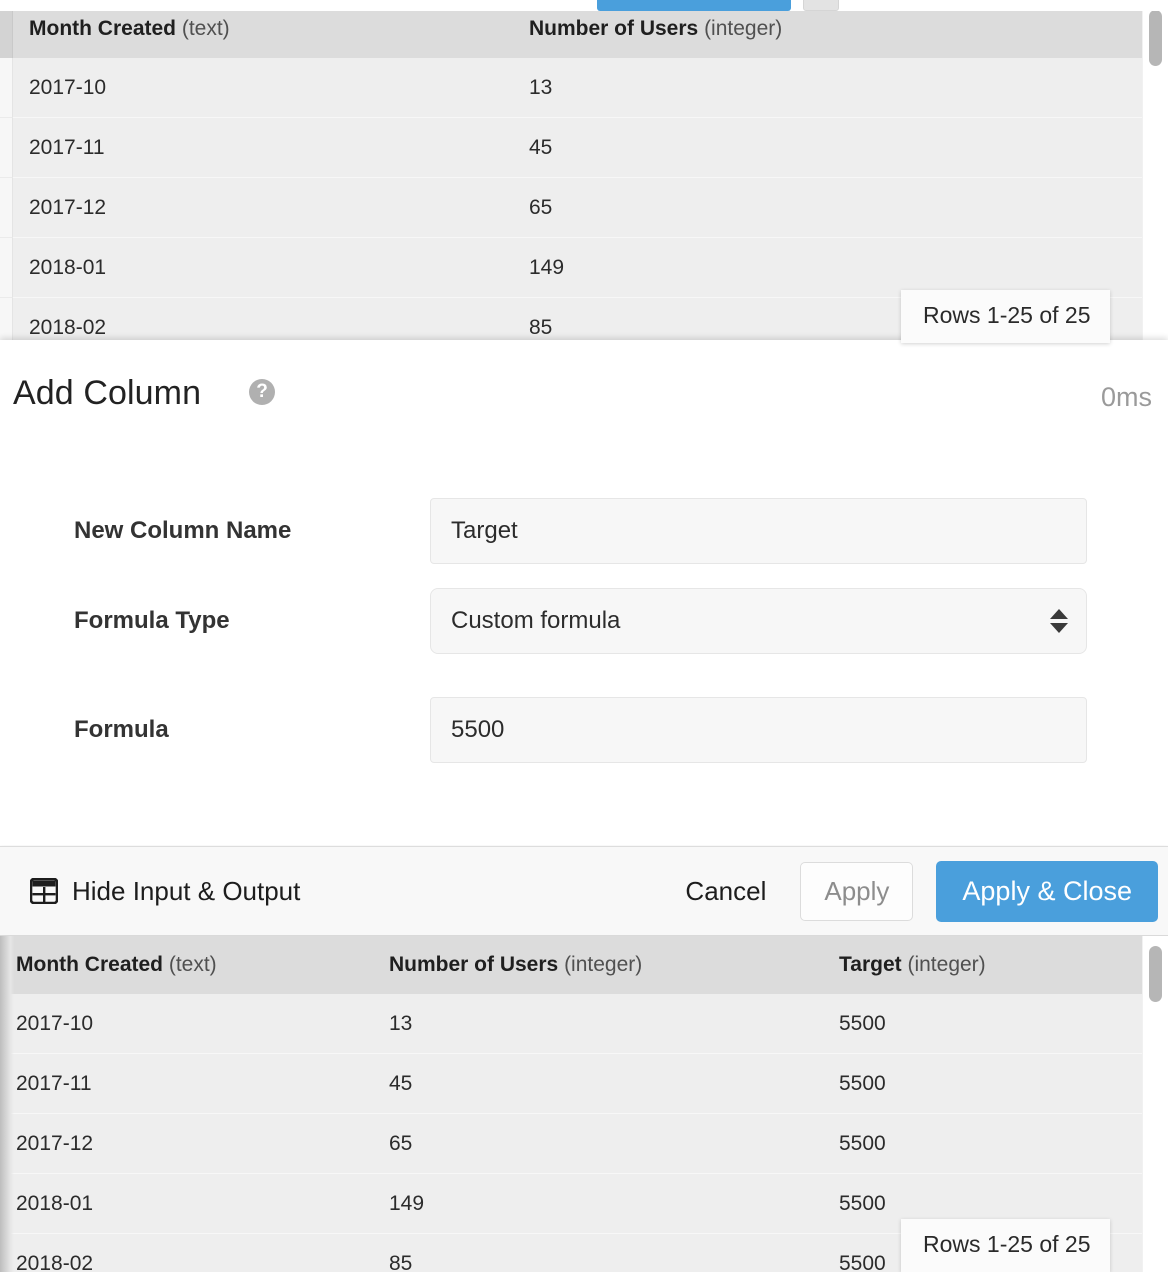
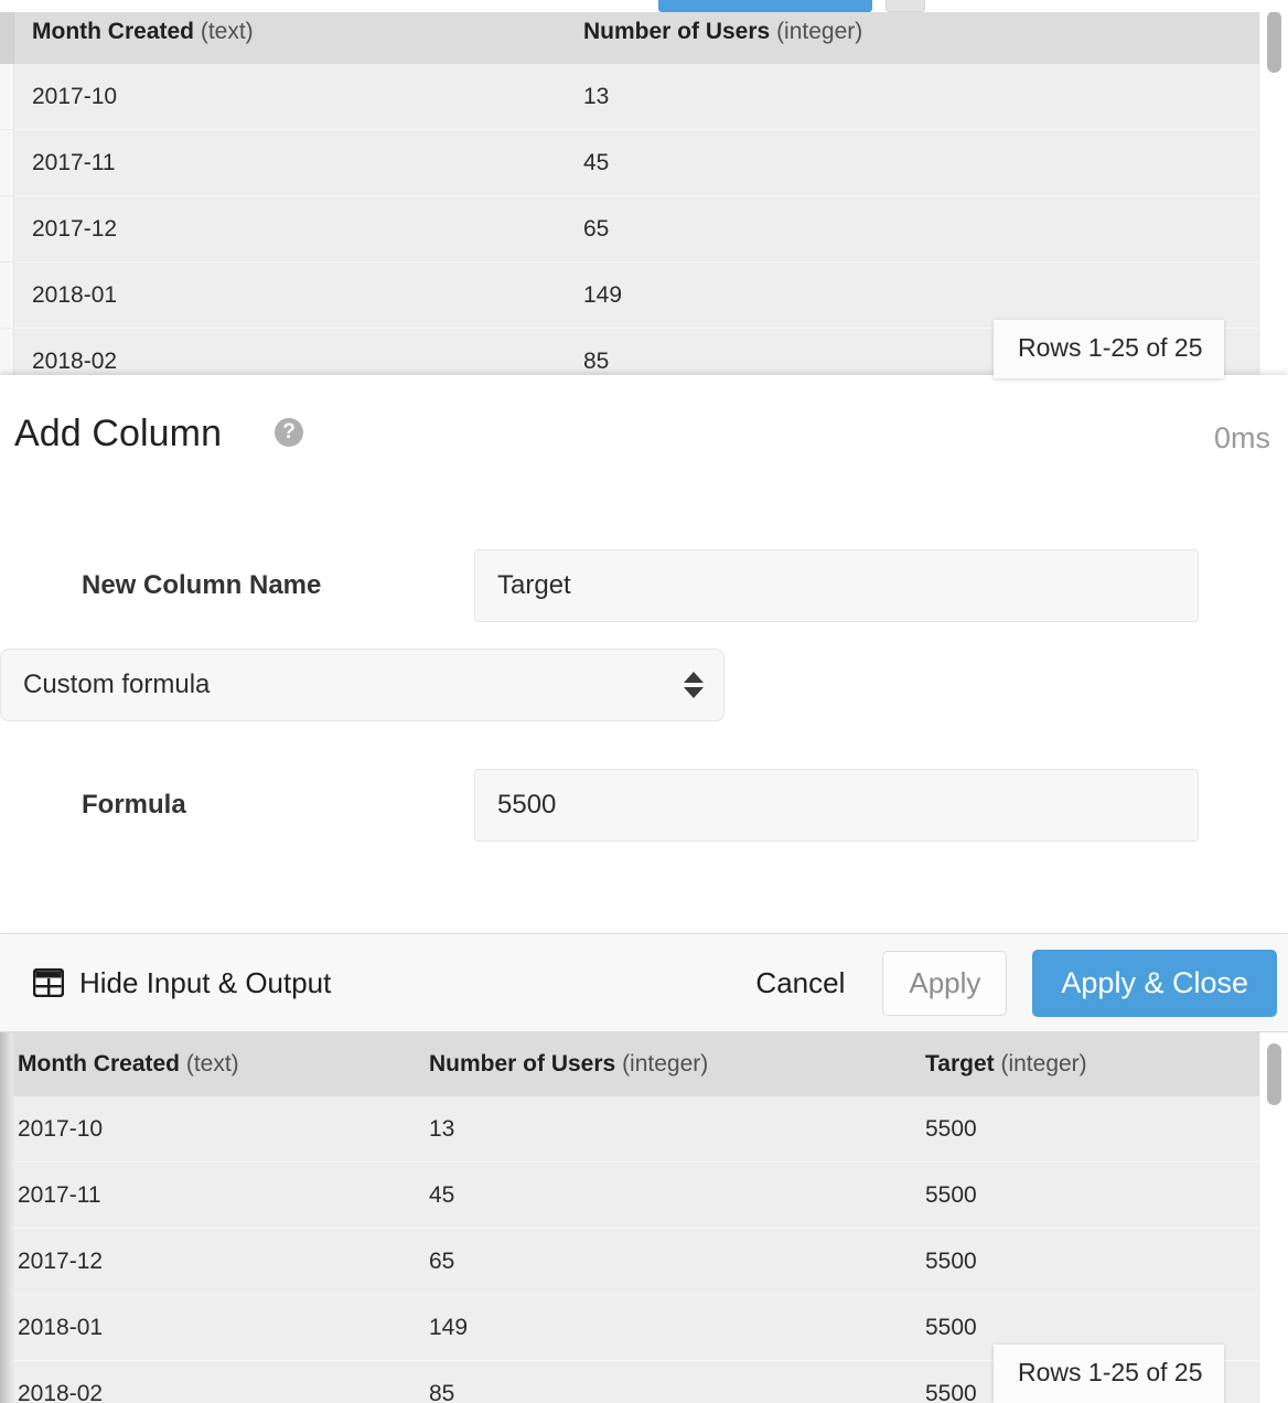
  Month Created (text)
  Number of Users (integer)
  2017-10
  13
  2017-11
  45
  2017-12
  65
  2018-01
  149
  2018-02
  85
  Rows 1-25 of 25
  Add Column
  0ms
  New Column Name
  Target
- Formula Type
  Custom formula
  Formula
  5500
  ?
  Hide Input & Output
  Cancel
  Apply
  Apply & Close
  Month Created (text)
  Number of Users (integer)
  Target (integer)
  2017-10
  13
  5500
  2017-11
  45
  5500
  2017-12
  65
  5500
  2018-01
  149
  5500
  2018-02
  85
  5500
  Rows 1-25 of 25
